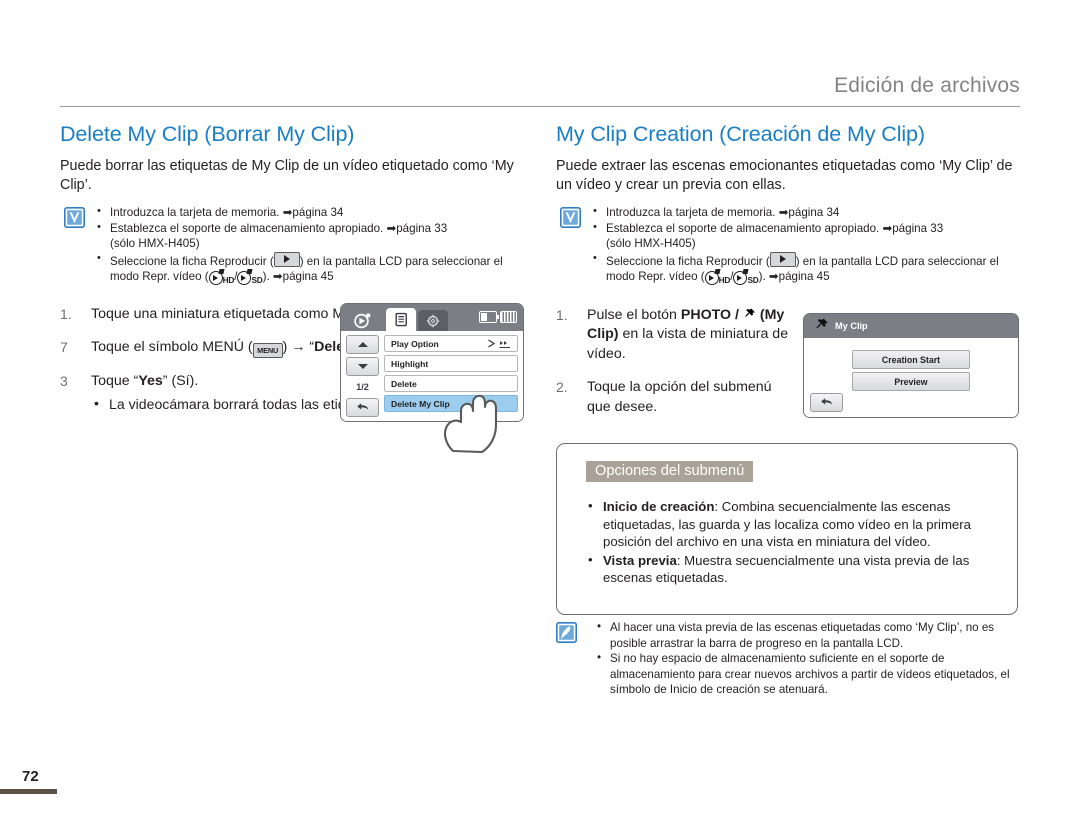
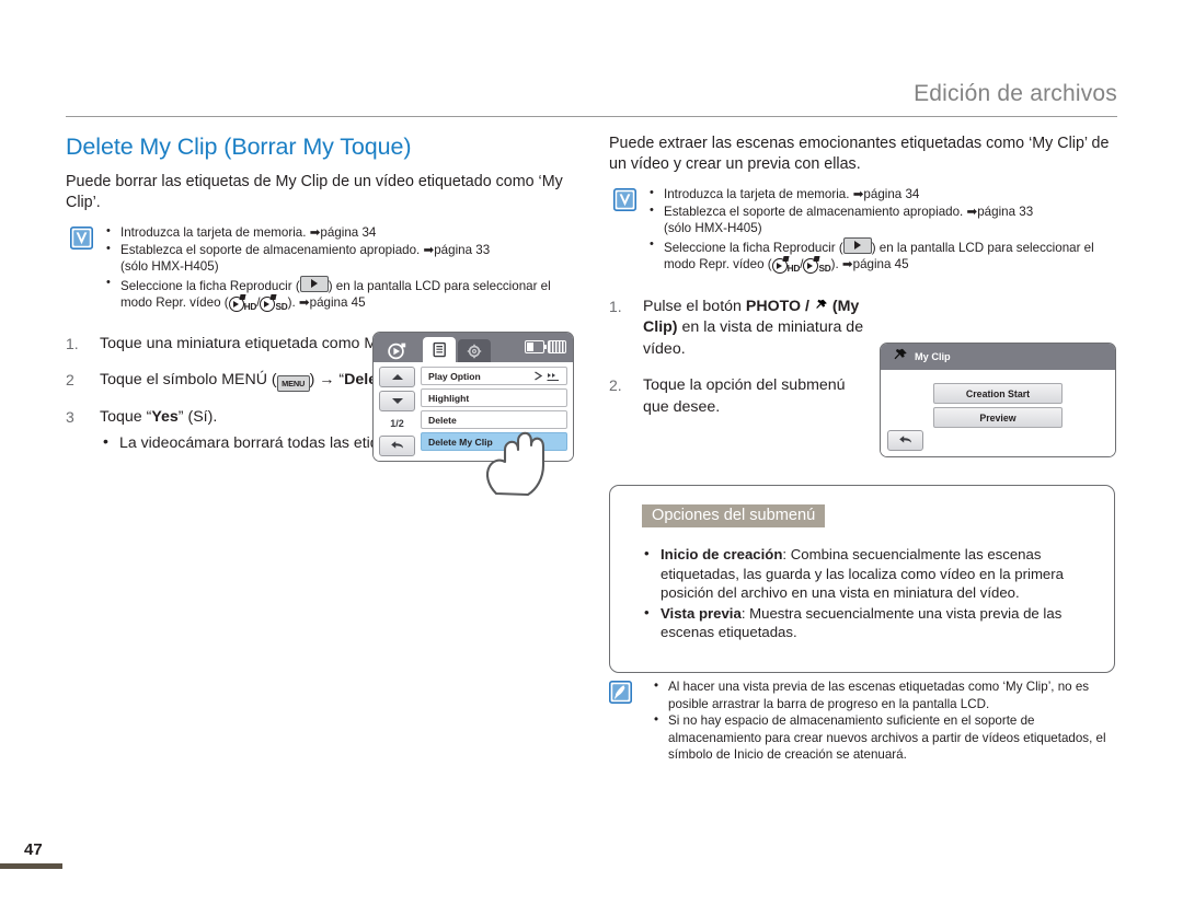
  Edición de archivos
- Delete My Clip (Borrar My Clip)
+ Delete My Clip (Borrar My Toque)
  Puede borrar las etiquetas de My Clip de un vídeo etiquetado como ‘My Clip’.
  Introduzca la tarjeta de memoria. ➡página 34
  Establezca el soporte de almacenamiento apropiado. ➡página 33
  (sólo HMX-H405)
  Seleccione la ficha Reproducir ( ) en la pantalla LCD para seleccionar el modo Repr. vídeo ( HD/ SD). ➡página 45
  1.
  Toque una miniatura etiquetada como M
- 7
+ 2
  3
  Toque “Yes” (Sí).
- My Clip Creation (Creación de My Clip)
  Puede extraer las escenas emocionantes etiquetadas como ‘My Clip’ de un vídeo y crear un previa con ellas.
  Introduzca la tarjeta de memoria. ➡página 34
  Establezca el soporte de almacenamiento apropiado. ➡página 33
  (sólo HMX-H405)
  Seleccione la ficha Reproducir ( ) en la pantalla LCD para seleccionar el modo Repr. vídeo ( HD/ SD). ➡página 45
  1.
  Pulse el botón PHOTO / (My Clip) en la vista de miniatura de vídeo.
  2.
  Toque la opción del submenú que desee.
  1/2
  Play Option
  Highlight
  Delete
  Delete My Clip
  My Clip
  Creation Start
  Preview
  Opciones del submenú
  Inicio de creación: Combina secuencialmente las escenas etiquetadas, las guarda y las localiza como vídeo en la primera posición del archivo en una vista en miniatura del vídeo.
  Vista previa: Muestra secuencialmente una vista previa de las escenas etiquetadas.
  Al hacer una vista previa de las escenas etiquetadas como ‘My Clip’, no es posible arrastrar la barra de progreso en la pantalla LCD.
  Si no hay espacio de almacenamiento suficiente en el soporte de almacenamiento para crear nuevos archivos a partir de vídeos etiquetados, el símbolo de Inicio de creación se atenuará.
- 72
+ 47
